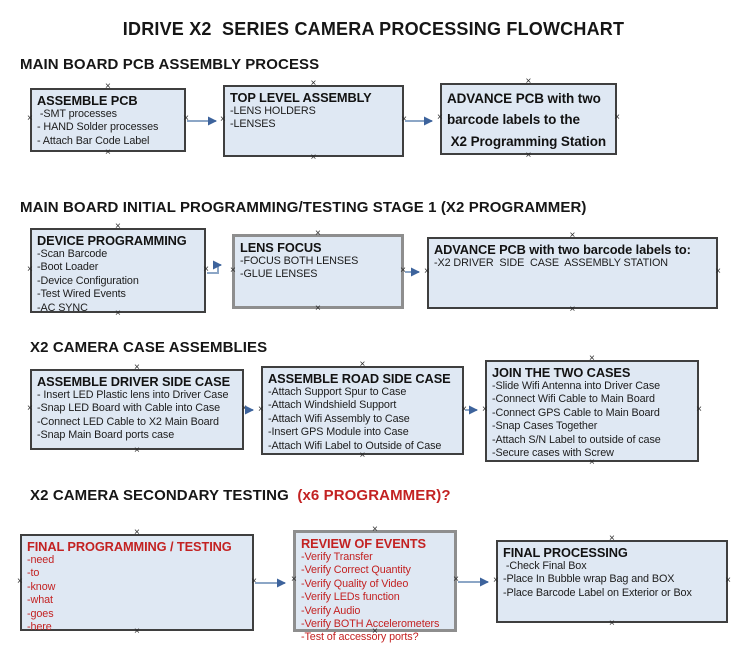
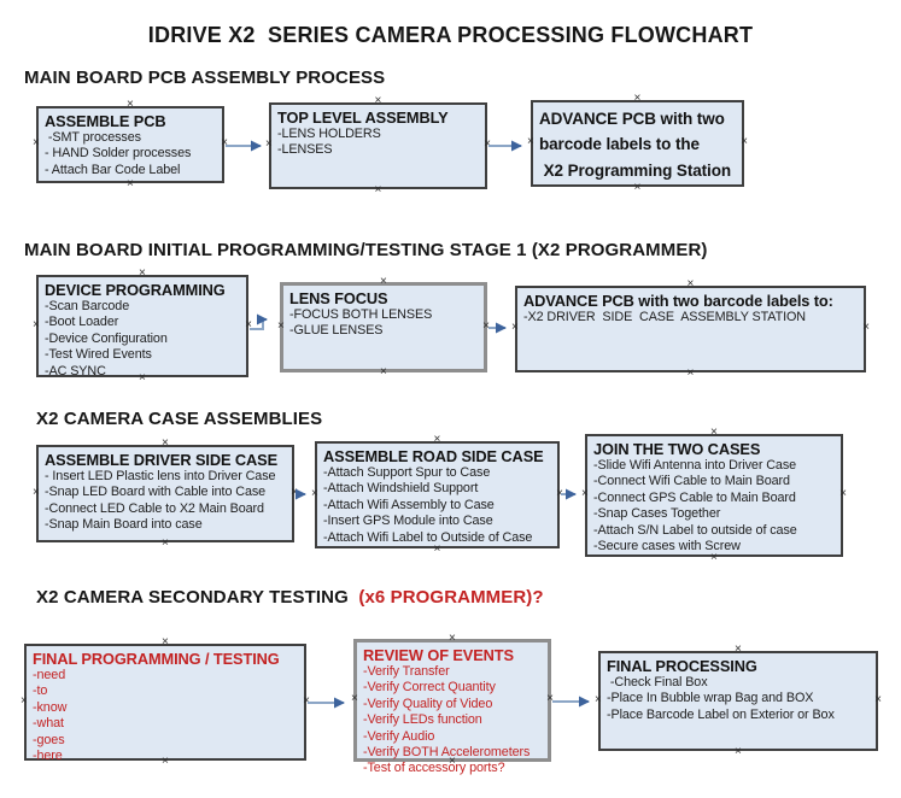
  IDRIVE X2 SERIES CAMERA PROCESSING FLOWCHART
  MAIN BOARD PCB ASSEMBLY PROCESS
  MAIN BOARD INITIAL PROGRAMMING/TESTING STAGE 1 (X2 PROGRAMMER)
  X2 CAMERA CASE ASSEMBLIES
  X2 CAMERA SECONDARY TESTING (x6 PROGRAMMER)?
  ASSEMBLE PCB
  -SMT processes
  - HAND Solder processes
  - Attach Bar Code Label
  TOP LEVEL ASSEMBLY
  -LENS HOLDERS
  -LENSES
  ADVANCE PCB with two
  barcode labels to the
  X2 Programming Station
  DEVICE PROGRAMMING
  -Scan Barcode
  -Boot Loader
  -Device Configuration
  -Test Wired Events
  -AC SYNC
  LENS FOCUS
  -FOCUS BOTH LENSES
  -GLUE LENSES
  ADVANCE PCB with two barcode labels to:
  -X2 DRIVER SIDE CASE ASSEMBLY STATION
  ASSEMBLE DRIVER SIDE CASE
  - Insert LED Plastic lens into Driver Case
  -Snap LED Board with Cable into Case
  -Connect LED Cable to X2 Main Board
- -Snap Main Board ports case
+ -Snap Main Board into case
  ASSEMBLE ROAD SIDE CASE
  -Attach Support Spur to Case
  -Attach Windshield Support
  -Attach Wifi Assembly to Case
  -Insert GPS Module into Case
  -Attach Wifi Label to Outside of Case
  JOIN THE TWO CASES
  -Slide Wifi Antenna into Driver Case
  -Connect Wifi Cable to Main Board
  -Connect GPS Cable to Main Board
  -Snap Cases Together
  -Attach S/N Label to outside of case
  -Secure cases with Screw
  FINAL PROGRAMMING / TESTING
  -need
  -to
  -know
  -what
  -goes
  -here
  REVIEW OF EVENTS
  -Verify Transfer
  -Verify Correct Quantity
  -Verify Quality of Video
  -Verify LEDs function
  -Verify Audio
  -Verify BOTH Accelerometers
  -Test of accessory ports?
  FINAL PROCESSING
  -Check Final Box
  -Place In Bubble wrap Bag and BOX
  -Place Barcode Label on Exterior or Box
